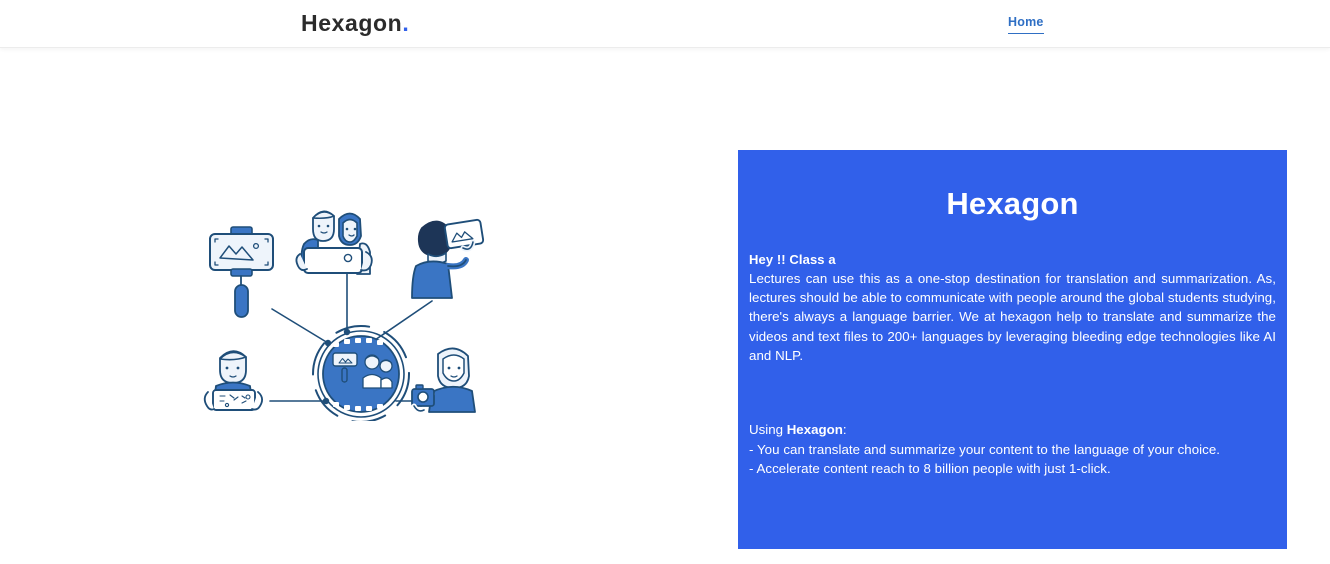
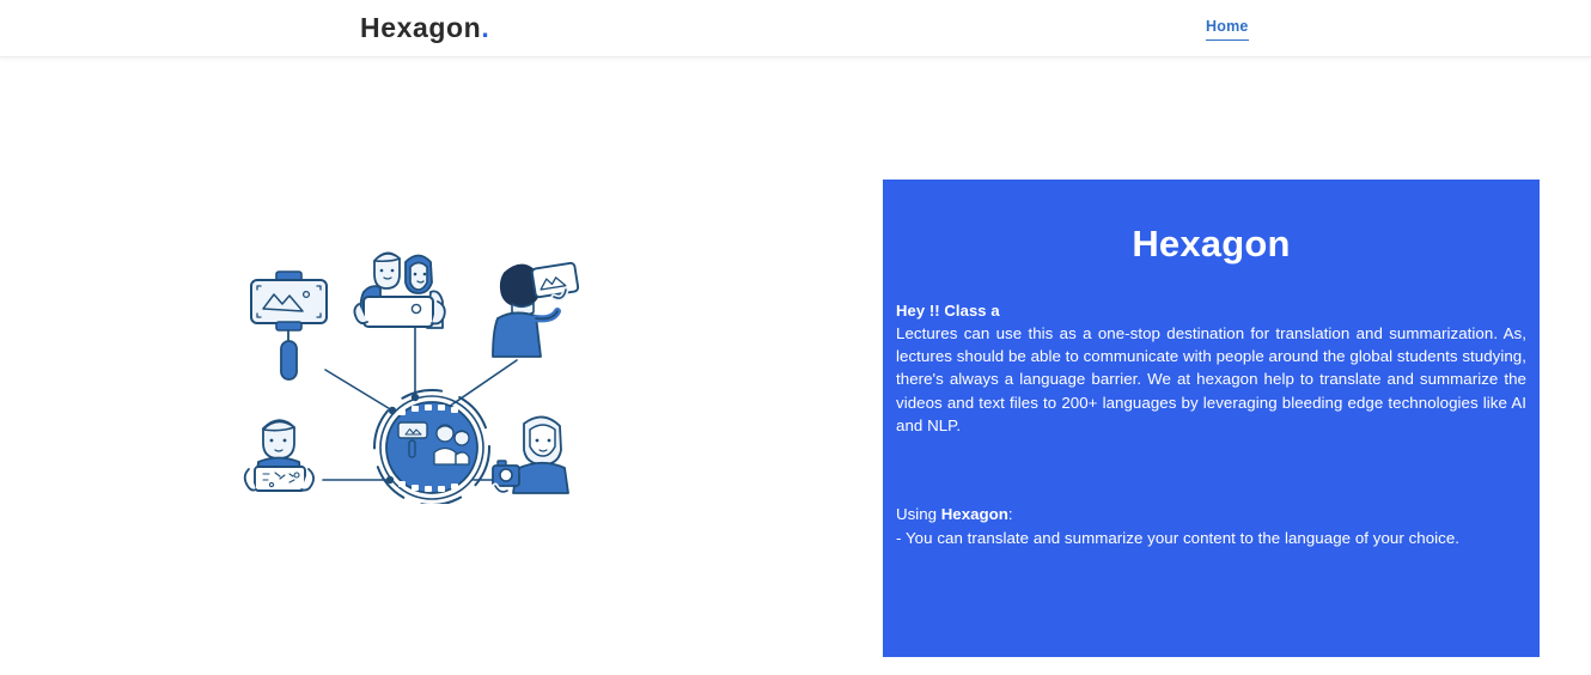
  Hexagon.
  Home
  Hexagon
  Hey !! Class a
  Lectures can use this as a one-stop destination for translation and summarization. As, lectures should be able to communicate with people around the global students studying, there's always a language barrier. We at hexagon help to translate and summarize the videos and text files to 200+ languages by leveraging bleeding edge technologies like AI and NLP.
  Using Hexagon:
  - You can translate and summarize your content to the language of your choice.
- - Accelerate content reach to 8 billion people with just 1-click.
